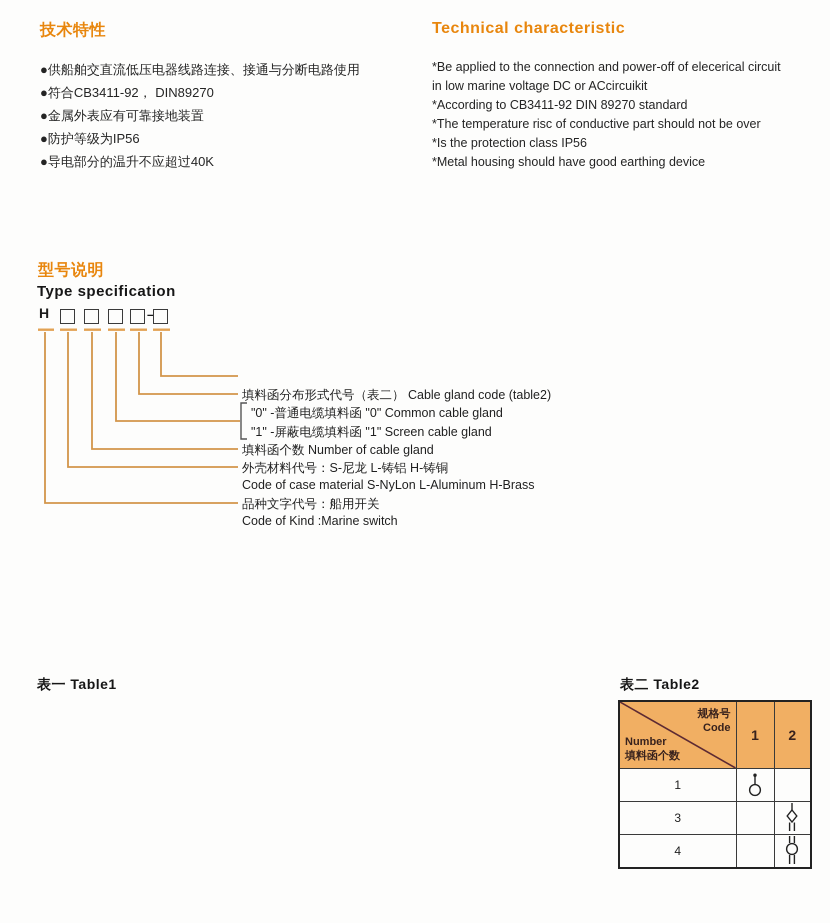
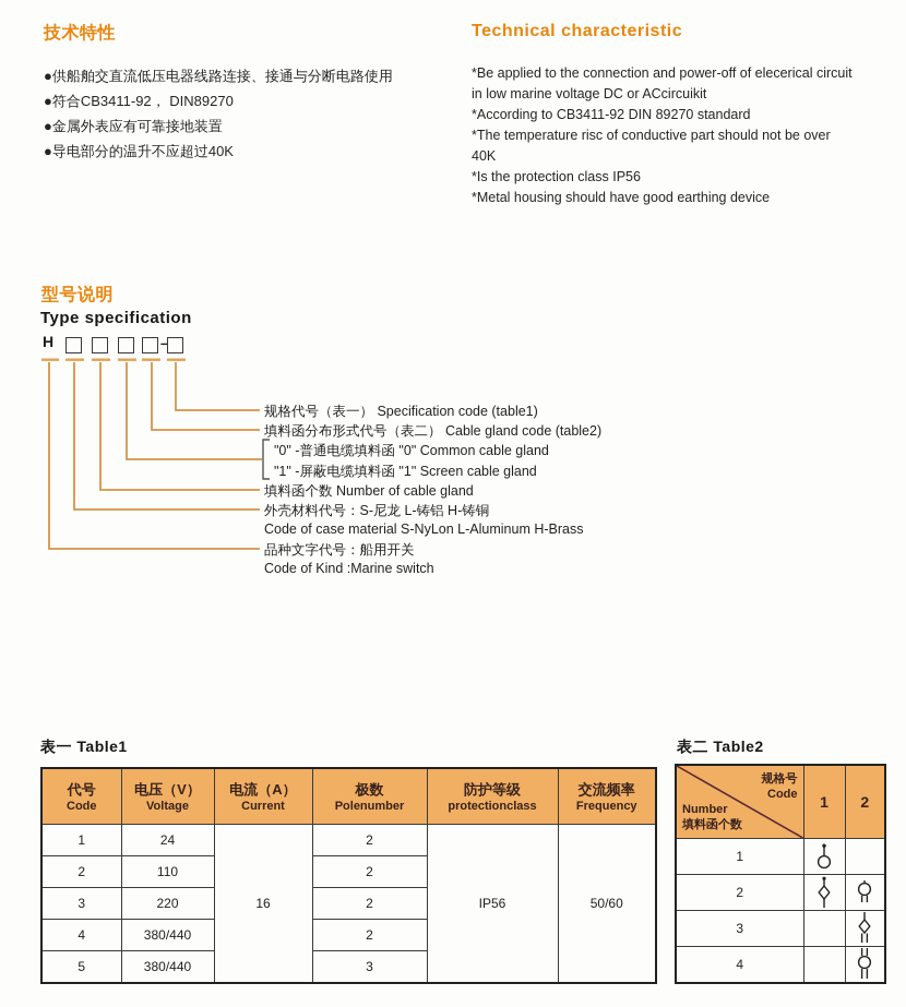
  技术特性
  Technical characteristic
  ●供船舶交直流低压电器线路连接、接通与分断电路使用
  ●符合CB3411-92， DIN89270
  ●金属外表应有可靠接地装置
- ●防护等级为IP56
  ●导电部分的温升不应超过40K
  *Be applied to the connection and power-off of elecerical circuit
  in low marine voltage DC or ACcircuikit
  *According to CB3411-92 DIN 89270 standard
  *The temperature risc of conductive part should not be over
+ 40K
  *Is the protection class IP56
  *Metal housing should have good earthing device
  型号说明
  Type specification
  H
  –
+ 规格代号（表一） Specification code (table1)
  填料函分布形式代号（表二） Cable gland code (table2)
  "0" -普通电缆填料函 "0" Common cable gland
  "1" -屏蔽电缆填料函 "1" Screen cable gland
  填料函个数 Number of cable gland
  外壳材料代号：S-尼龙 L-铸铝 H-铸铜
  Code of case material S-NyLon L-Aluminum H-Brass
  品种文字代号：船用开关
  Code of Kind :Marine switch
  表一 Table1
+ 代号Code	电压（V）Voltage	电流（A）Current	极数Polenumber	防护等级protectionclass	交流频率Frequency
+ 1	24	16	2	IP56	50/60
+ 2	110	2
+ 3	220	2
+ 4	380/440	2
+ 5	380/440	3
  表二 Table2
  规格号 Code Number 填料函个数	1	2
  1
+ 2
  3
  4
